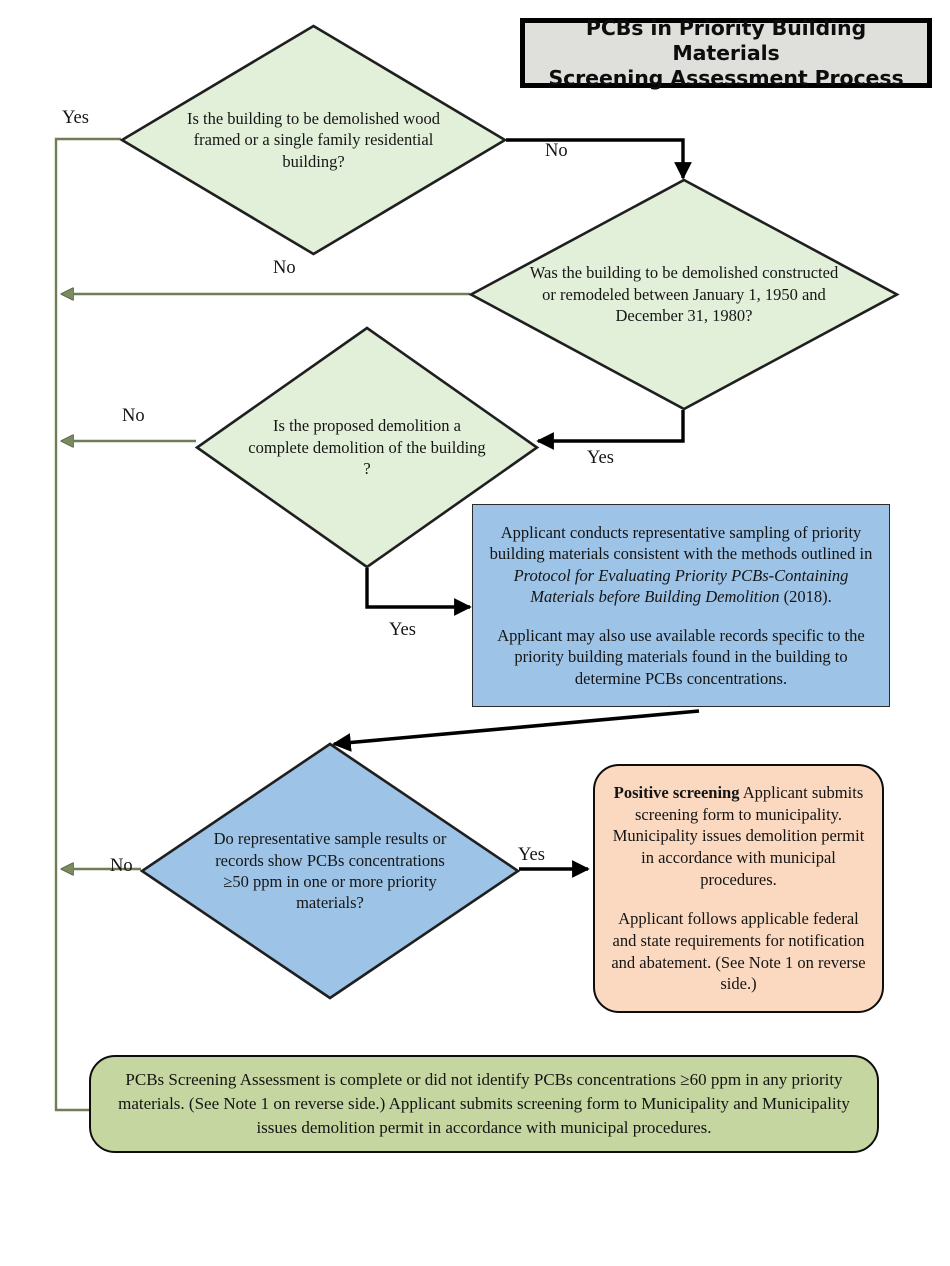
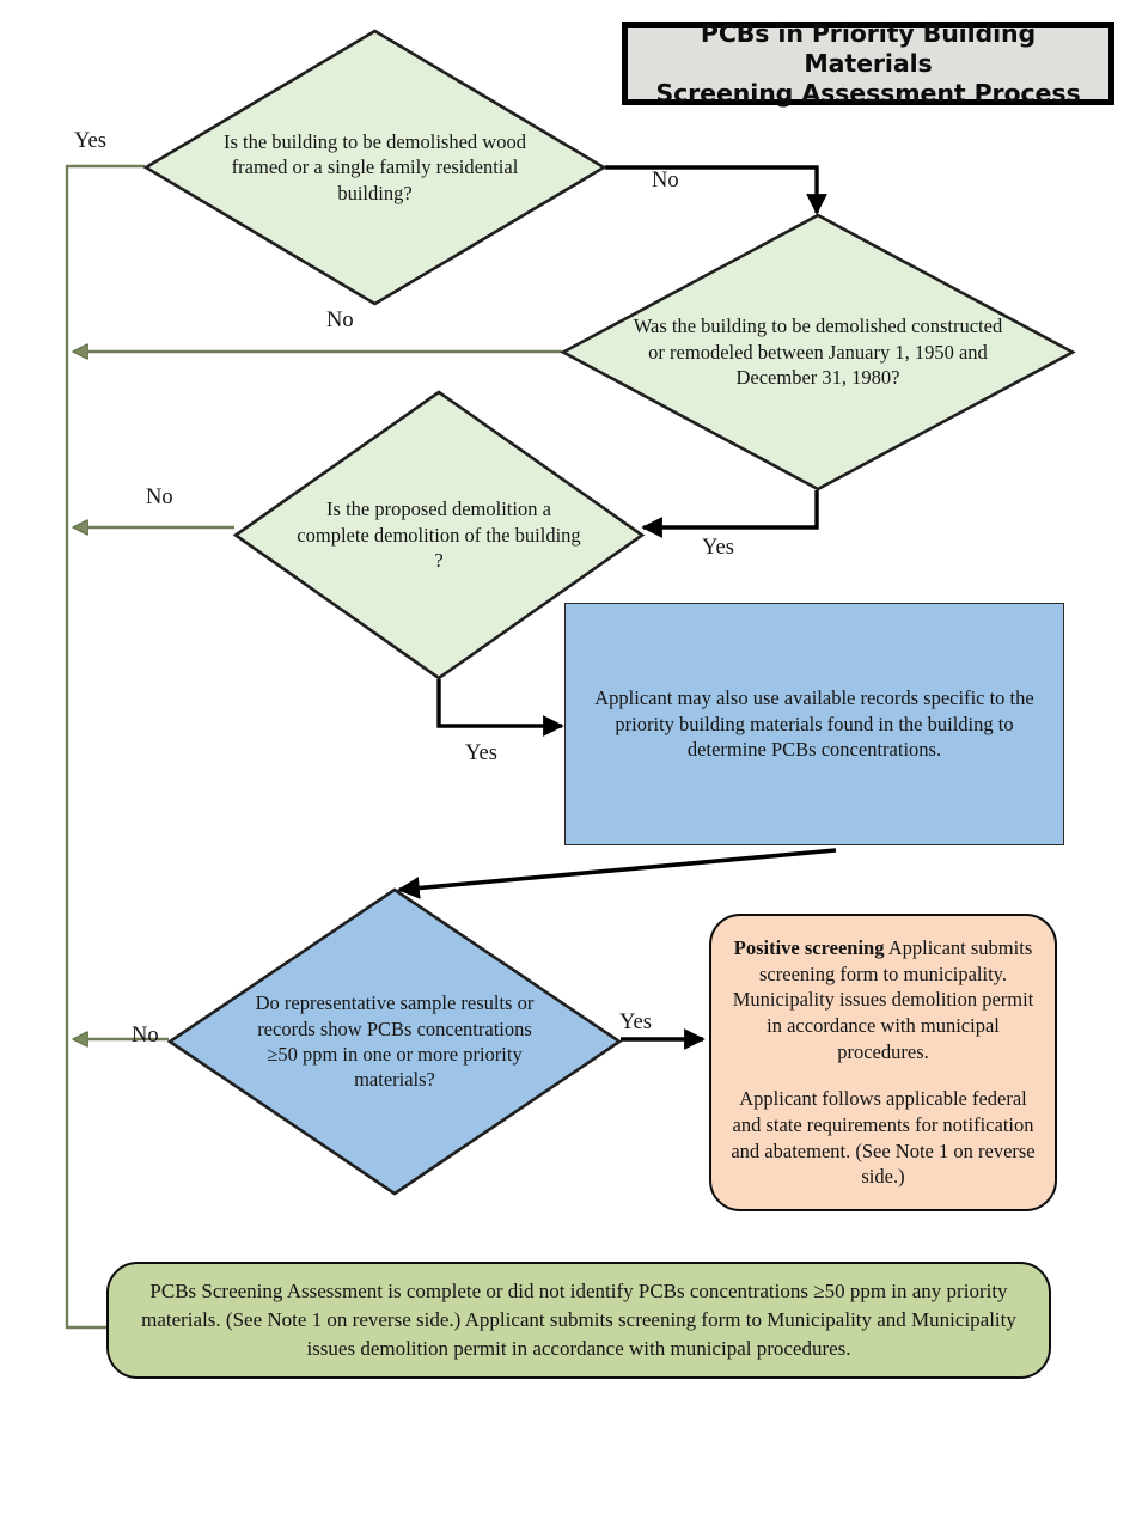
  PCBs in Priority Building Materials
  Screening Assessment Process
  Is the building to be demolished wood framed or a single family residential building?
  Was the building to be demolished constructed or remodeled between January 1, 1950 and December 31, 1980?
  Is the proposed demolition a complete demolition of the building ?
- Applicant conducts representative sampling of priority building materials consistent with the methods outlined in Protocol for Evaluating Priority PCBs-Containing Materials before Building Demolition (2018).
  Applicant may also use available records specific to the priority building materials found in the building to determine PCBs concentrations.
  Do representative sample results or records show PCBs concentrations ≥50 ppm in one or more priority materials?
  Positive screening Applicant submits screening form to municipality. Municipality issues demolition permit in accordance with municipal procedures.
  Applicant follows applicable federal and state requirements for notification and abatement. (See Note 1 on reverse side.)
- PCBs Screening Assessment is complete or did not identify PCBs concentrations ≥60 ppm in any priority materials. (See Note 1 on reverse side.) Applicant submits screening form to Municipality and Municipality issues demolition permit in accordance with municipal procedures.
+ PCBs Screening Assessment is complete or did not identify PCBs concentrations ≥50 ppm in any priority materials. (See Note 1 on reverse side.) Applicant submits screening form to Municipality and Municipality issues demolition permit in accordance with municipal procedures.
  Yes
  No
  No
  Yes
  No
  Yes
  No
  Yes
